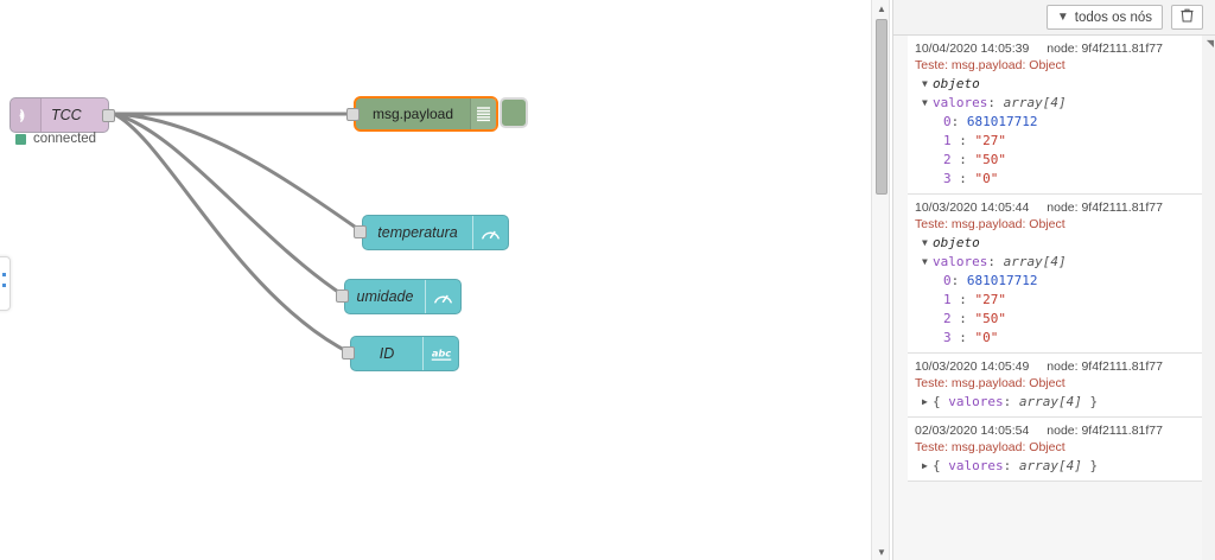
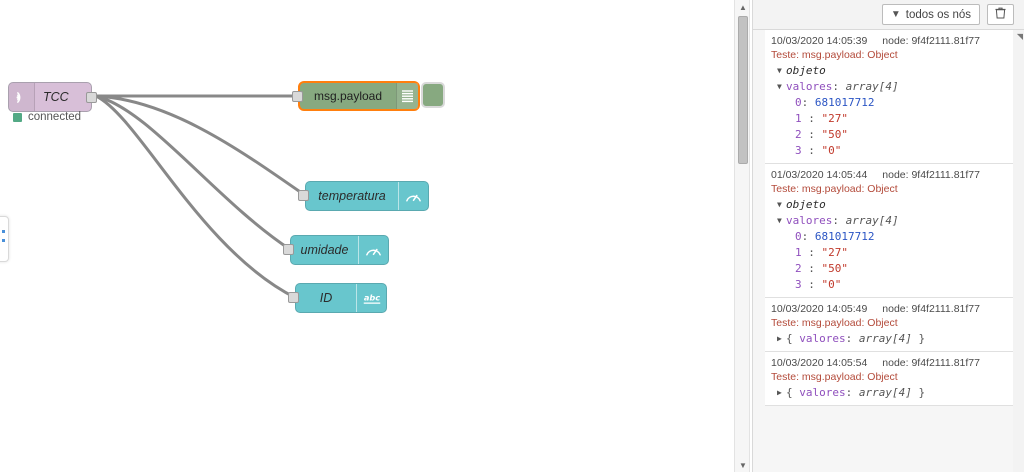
  TCC
  connected
  msg.payload
  temperatura
  umidade
  ID
  abc
  ▲
  ▼
  ▼
  todos os nós
- 10/04/2020 14:05:39 node: 9f4f2111.81f77
+ 10/03/2020 14:05:39 node: 9f4f2111.81f77
  Teste: msg.payload: Object
  ▼ objeto
  ▼ valores: array[4]
  0: 681017712
  1 : "27"
  2 : "50"
  3 : "0"
- 10/03/2020 14:05:44 node: 9f4f2111.81f77
+ 01/03/2020 14:05:44 node: 9f4f2111.81f77
  Teste: msg.payload: Object
  ▼ objeto
  ▼ valores: array[4]
  0: 681017712
  1 : "27"
  2 : "50"
  3 : "0"
  10/03/2020 14:05:49 node: 9f4f2111.81f77
  Teste: msg.payload: Object
  ▶ { valores: array[4] }
- 02/03/2020 14:05:54 node: 9f4f2111.81f77
+ 10/03/2020 14:05:54 node: 9f4f2111.81f77
  Teste: msg.payload: Object
  ▶ { valores: array[4] }
  ◥
